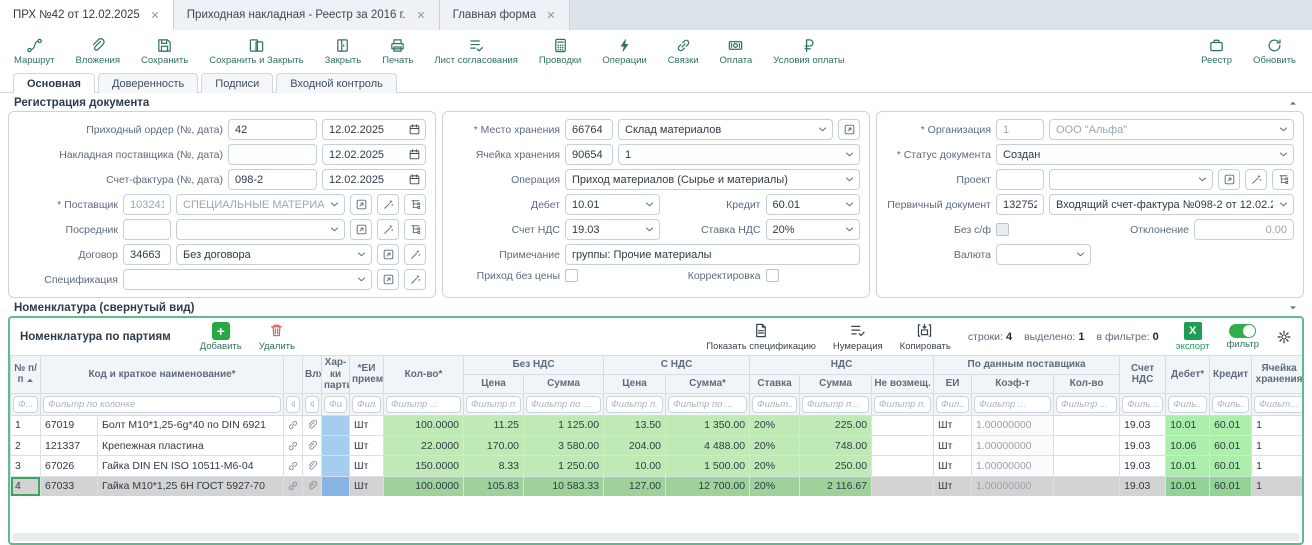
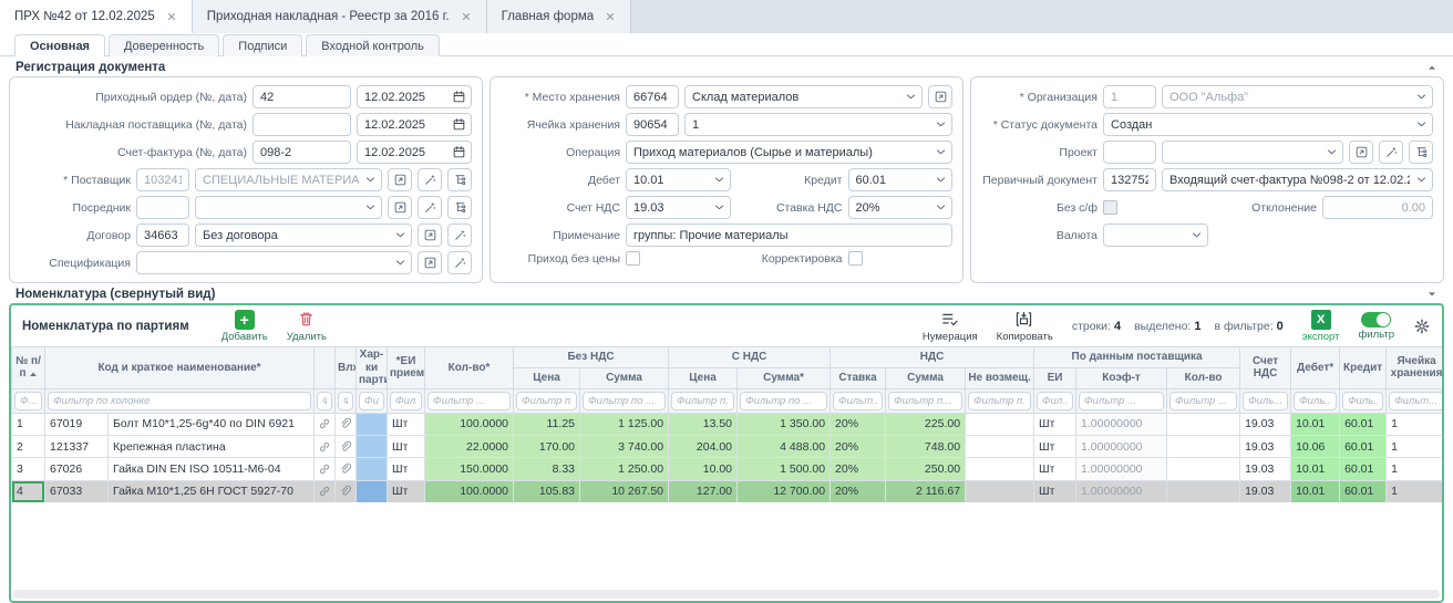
  ПРХ №42 от 12.02.2025
  Приходная накладная - Реестр за 2016 г.
  Главная форма
- Маршрут
- Вложения
- Сохранить
- Сохранить и Закрыть
- Закрыть
- Печать
- Лист согласования
- Проводки
- Операции
- Связки
- Оплата
- Условия оплаты
- Реестр
- Обновить
  Основная
  Доверенность
  Подписи
  Входной контроль
  Регистрация документа
  Приходный ордер (№, дата)
  42
  12.02.2025
  Накладная поставщика (№, дата)
  12.02.2025
  Счет-фактура (№, дата)
  098-2
  12.02.2025
  * Поставщик
  103241
  СПЕЦИАЛЬНЫЕ МАТЕРИА
  Посредник
  Договор
  34663
  Без договора
  Спецификация
  * Место хранения
  66764
  Склад материалов
  Ячейка хранения
  90654
  1
  Операция
  Приход материалов (Сырье и материалы)
  Дебет
  10.01
  Кредит
  60.01
  Счет НДС
  19.03
  Ставка НДС
  20%
  Примечание
  группы: Прочие материалы
  Приход без цены
  Корректировка
  * Организация
  1
  ООО "Альфа"
  * Статус документа
  Создан
  Проект
  Первичный документ
  132752
  Входящий счет-фактура №098-2 от 12.02.
  Без с/ф
  Отклонение
  0.00
  Валюта
  Номенклатура (свернутый вид)
  Номенклатура по партиям
  +
  Добавить
  Удалить
- Показать спецификацию
  Нумерация
  Копировать
  строки: 4
  выделено: 1
  в фильтре: 0
  X
  экспорт
  фильтр
  № п/п	Код и краткое наименование*		Вл	Хар-ки парт	*ЕИ прием	Кол-во*	Без НДС	С НДС	НДС	По данным поставщика	Счет НДС	Дебет*	Кредит	Ячейка хранения
  Цена	Сумма	Цена	Сумма*	Ставка	Сумма	Не возмещ.	ЕИ	Коэф-т	Кол-во
  Ф...	Фильтр по колонке	Ф	Ф	Фи	Фил	Фильтр ...	Фильтр п	Фильтр по ...	Фильтр п.	Фильтр по ...	Фильт..	Фильтр п...	Фильтр п.	Фил..	Фильтр ...	Фильтр ...	Филь...	Филь..	Филь.	Фильт...
  1	67019	Болт М10*1,25-6g*40 по DIN 6921				Шт	100.0000	11.25	1 125.00	13.50	1 350.00	20%	225.00		Шт	1.00000000		19.03	10.01	60.01	1
- 2	121337	Крепежная пластина				Шт	22.0000	170.00	3 580.00	204.00	4 488.00	20%	748.00		Шт	1.00000000		19.03	10.06	60.01	1
+ 2	121337	Крепежная пластина				Шт	22.0000	170.00	3 740.00	204.00	4 488.00	20%	748.00		Шт	1.00000000		19.03	10.06	60.01	1
  3	67026	Гайка DIN EN ISO 10511-М6-04				Шт	150.0000	8.33	1 250.00	10.00	1 500.00	20%	250.00		Шт	1.00000000		19.03	10.01	60.01	1
- 4	67033	Гайка М10*1,25 6Н ГОСТ 5927-70				Шт	100.0000	105.83	10 583.33	127.00	12 700.00	20%	2 116.67		Шт	1.00000000		19.03	10.01	60.01	1
+ 4	67033	Гайка М10*1,25 6Н ГОСТ 5927-70				Шт	100.0000	105.83	10 267.50	127.00	12 700.00	20%	2 116.67		Шт	1.00000000		19.03	10.01	60.01	1
